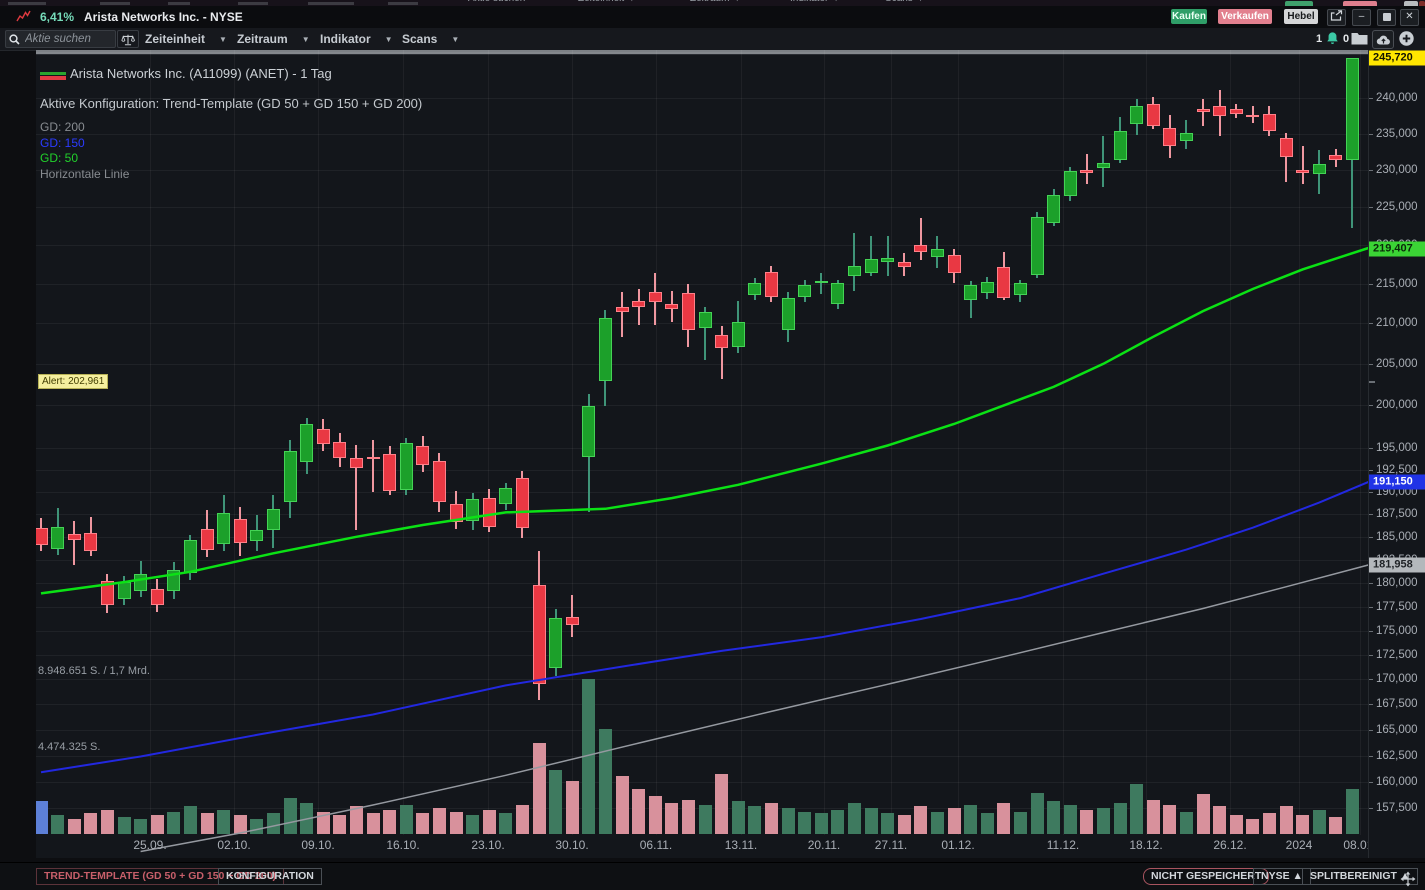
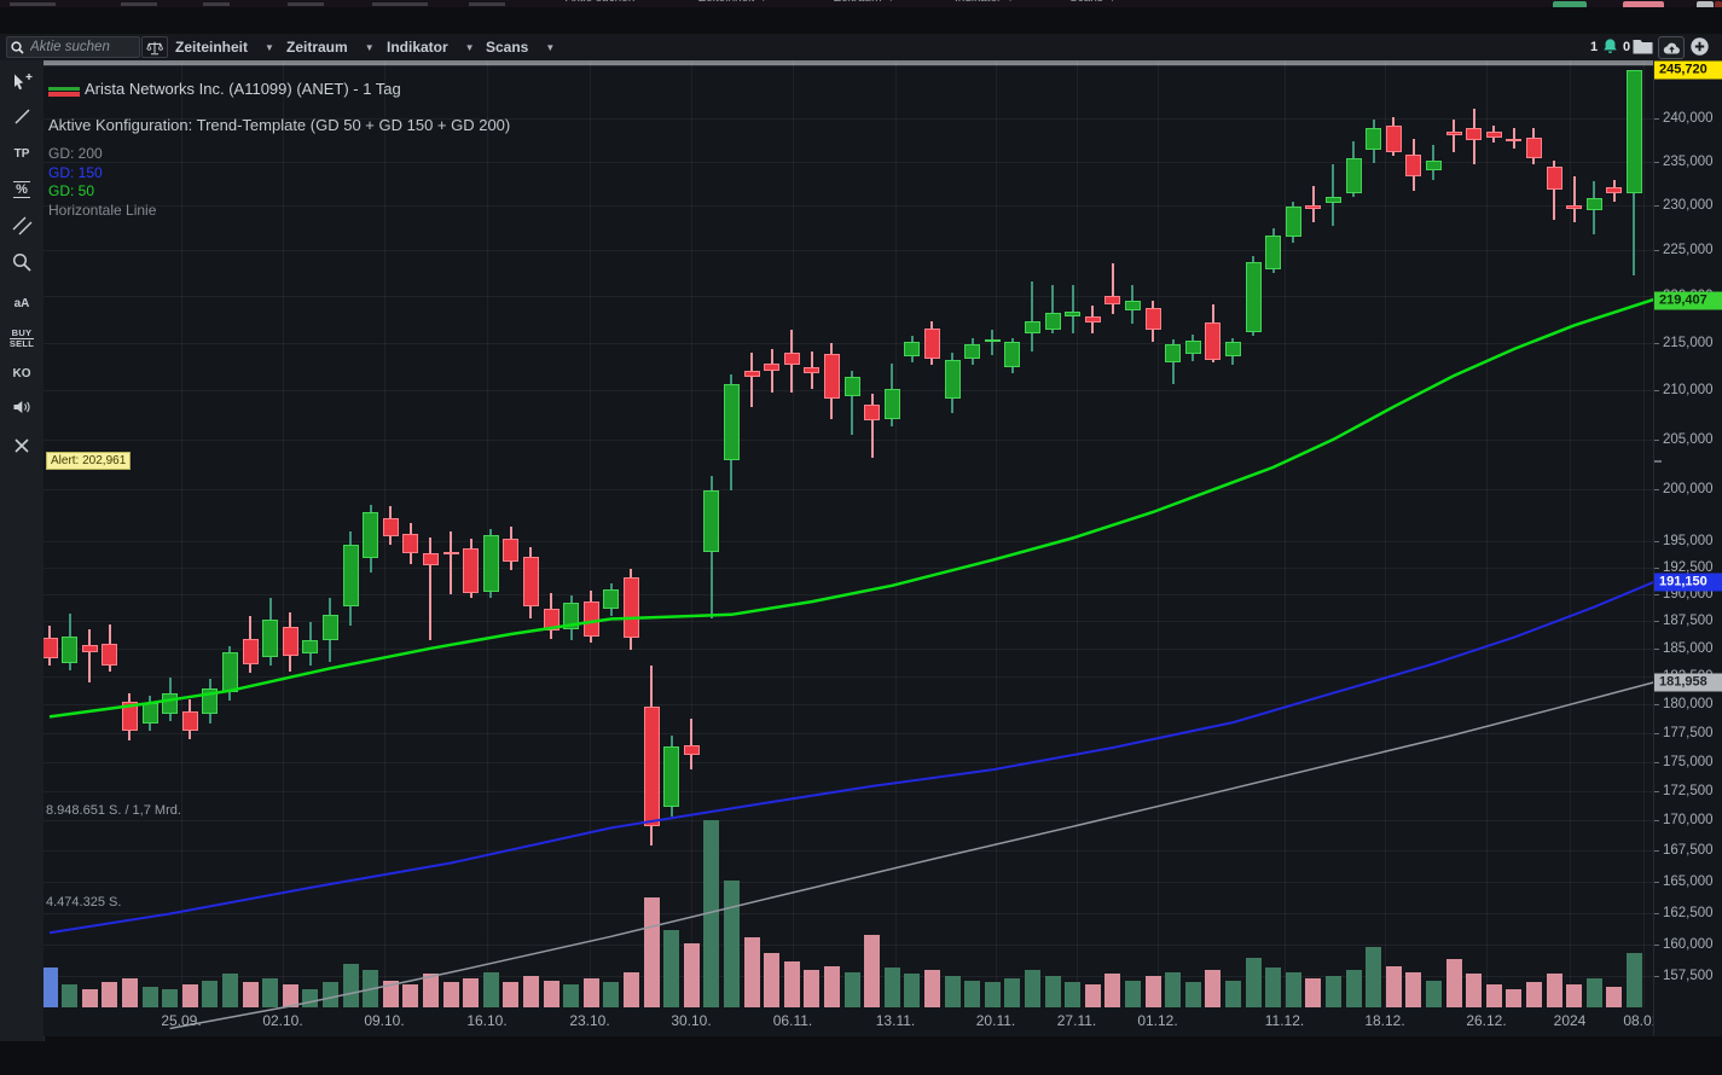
- 6,41%
- Arista Networks Inc. - NYSE
- Kaufen
- Verkaufen
- Hebel
- –
- ✕
  Aktie suchen
  Zeiteinheit ▼
  Zeitraum ▼
  Indikator ▼
  Scans ▼
  1
  0
+ TP
+ %
+ aA
+ BUY
+ SELL
+ KO
  Arista Networks Inc. (A11099) (ANET) - 1 Tag
  Aktive Konfiguration: Trend-Template (GD 50 + GD 150 + GD 200)
  Alert: 202,961
  GD: 200
  GD: 150
  GD: 50
  Horizontale Linie
  8.948.651 S. / 1,7 Mrd.
  4.474.325 S.
  25.09.
  02.10.
  09.10.
  16.10.
  23.10.
  30.10.
  06.11.
  13.11.
  20.11.
  27.11.
  01.12.
  11.12.
  18.12.
  26.12.
  2024
  240,000
  235,000
  230,000
  225,000
  215,000
  210,000
  205,000
  200,000
  195,000
  192,500
  190,000
  187,500
  185,000
  180,000
  177,500
  175,000
  172,500
  170,000
  167,500
  165,000
  162,500
  160,000
  157,500
  245,720
  219,407
  191,150
  181,958
- TREND-TEMPLATE (GD 50 + GD 150 + GD 200)
- KONFIGURATION
- NICHT GESPEICHERT
- NYSE ▲
- SPLITBEREINIGT ▲
